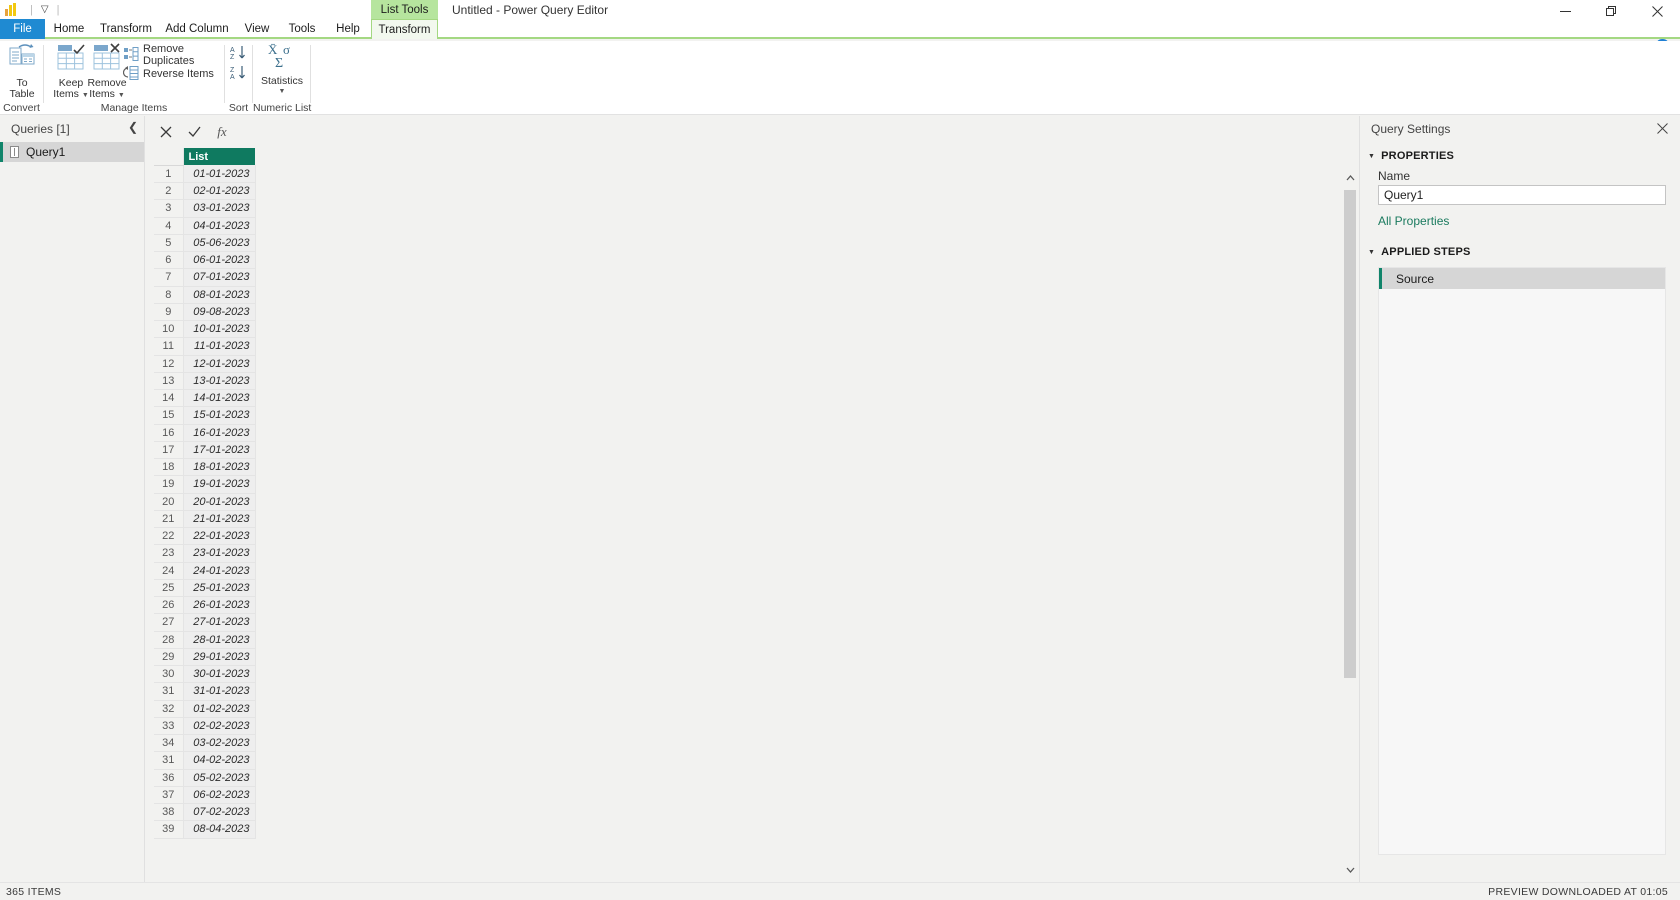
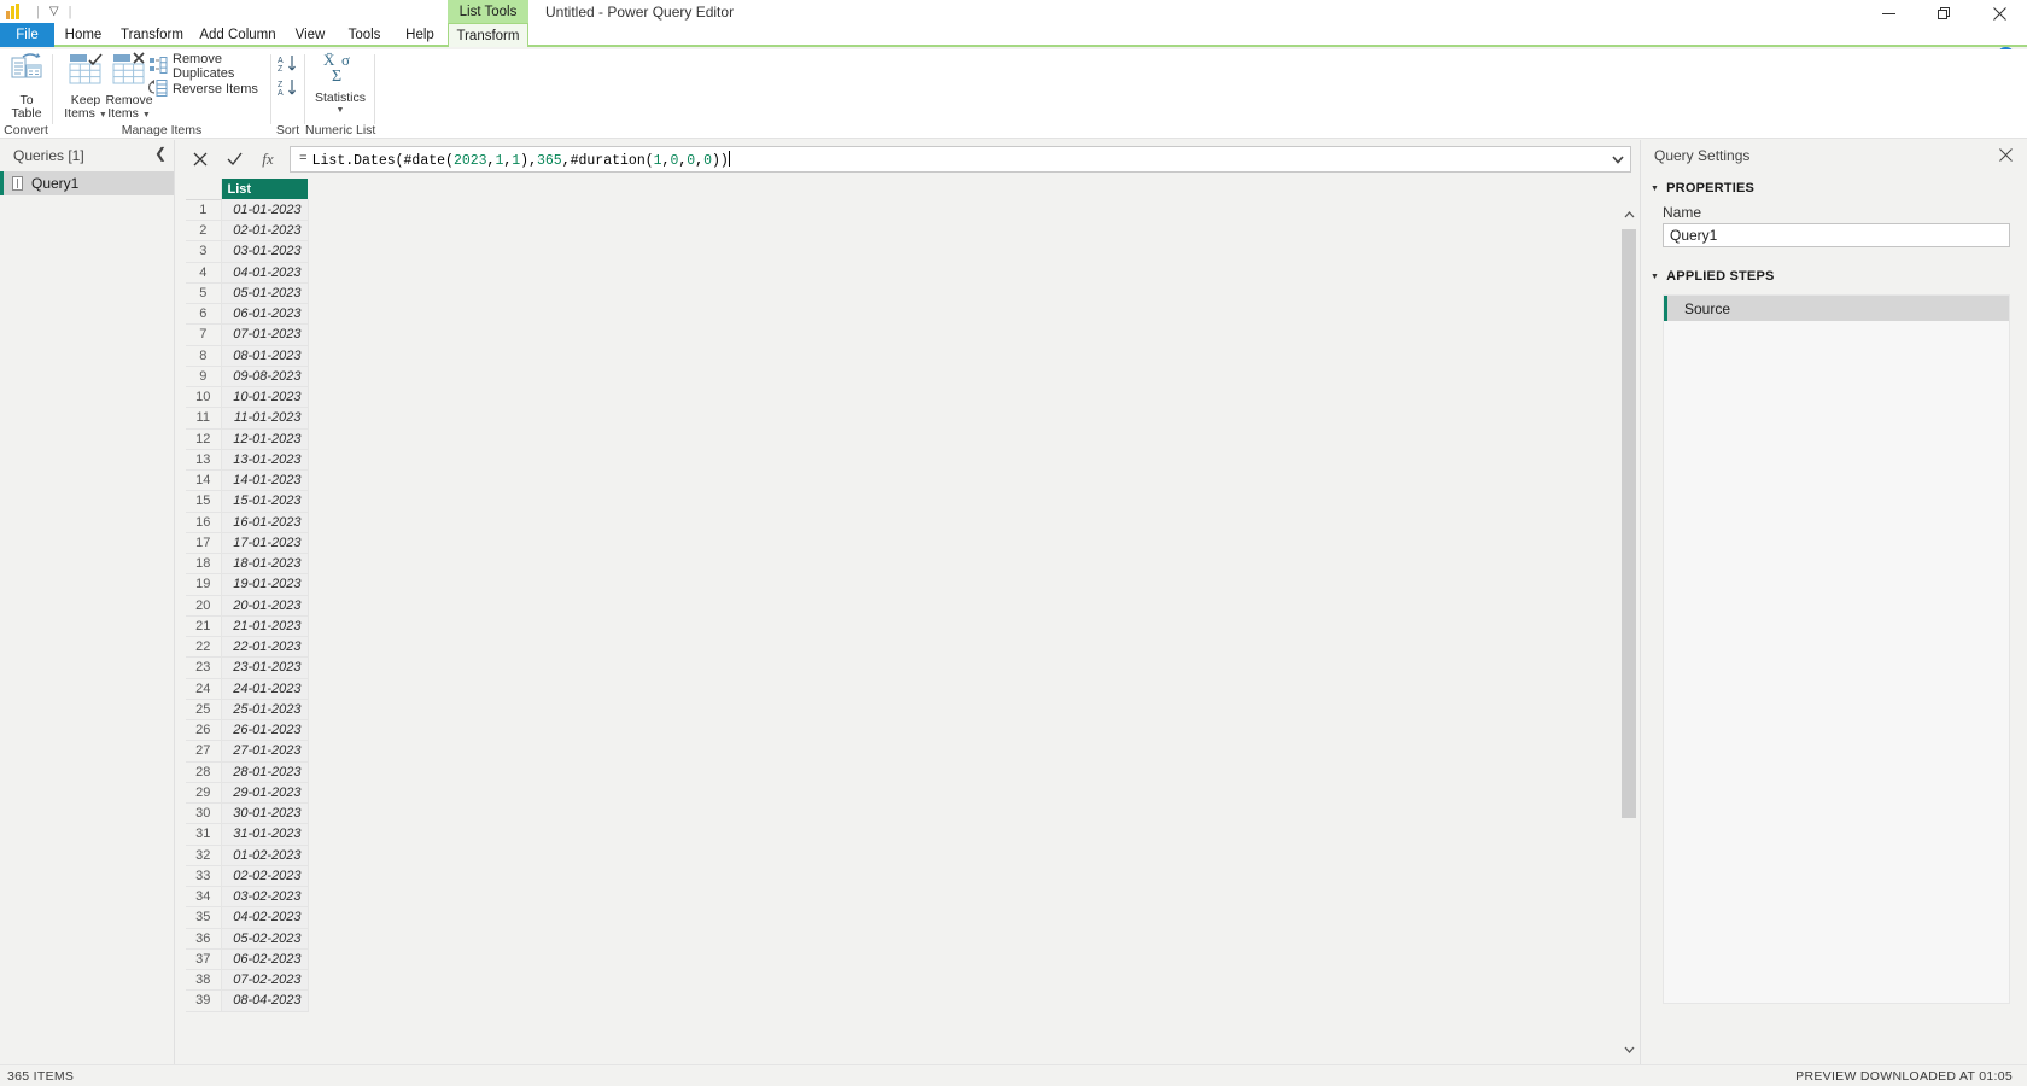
  |
  ▽
  |
  Untitled - Power Query Editor
  List Tools
  File
  Home
  Transform
  Add Column
  View
  Tools
  Help
  Transform
  To
  Table
  Convert
  Keep
  Items
  Remove
  Items
  Remove Duplicates
  Reverse Items
  Manage Items
  Sort
  X̄
  σ
  Σ
  Statistics
  Numeric List
  Queries [1]
  ❮
  Query1
  fx
+ =
+ List.Dates(#date(2023,1,1),365,#duration(1,0,0,0))
  	List
  1	01-01-2023
  2	02-01-2023
  3	03-01-2023
  4	04-01-2023
- 5	05-06-2023
+ 5	05-01-2023
  6	06-01-2023
  7	07-01-2023
  8	08-01-2023
  9	09-08-2023
  10	10-01-2023
  11	11-01-2023
  12	12-01-2023
  13	13-01-2023
  14	14-01-2023
  15	15-01-2023
  16	16-01-2023
  17	17-01-2023
  18	18-01-2023
  19	19-01-2023
  20	20-01-2023
  21	21-01-2023
  22	22-01-2023
  23	23-01-2023
  24	24-01-2023
  25	25-01-2023
  26	26-01-2023
  27	27-01-2023
  28	28-01-2023
  29	29-01-2023
  30	30-01-2023
  31	31-01-2023
  32	01-02-2023
  33	02-02-2023
  34	03-02-2023
- 31	04-02-2023
+ 35	04-02-2023
  36	05-02-2023
  37	06-02-2023
  38	07-02-2023
  39	08-04-2023
  Query Settings
  PROPERTIES
  Name
  Query1
- All Properties
  APPLIED STEPS
  Source
  365 ITEMS
  PREVIEW DOWNLOADED AT 01:05
